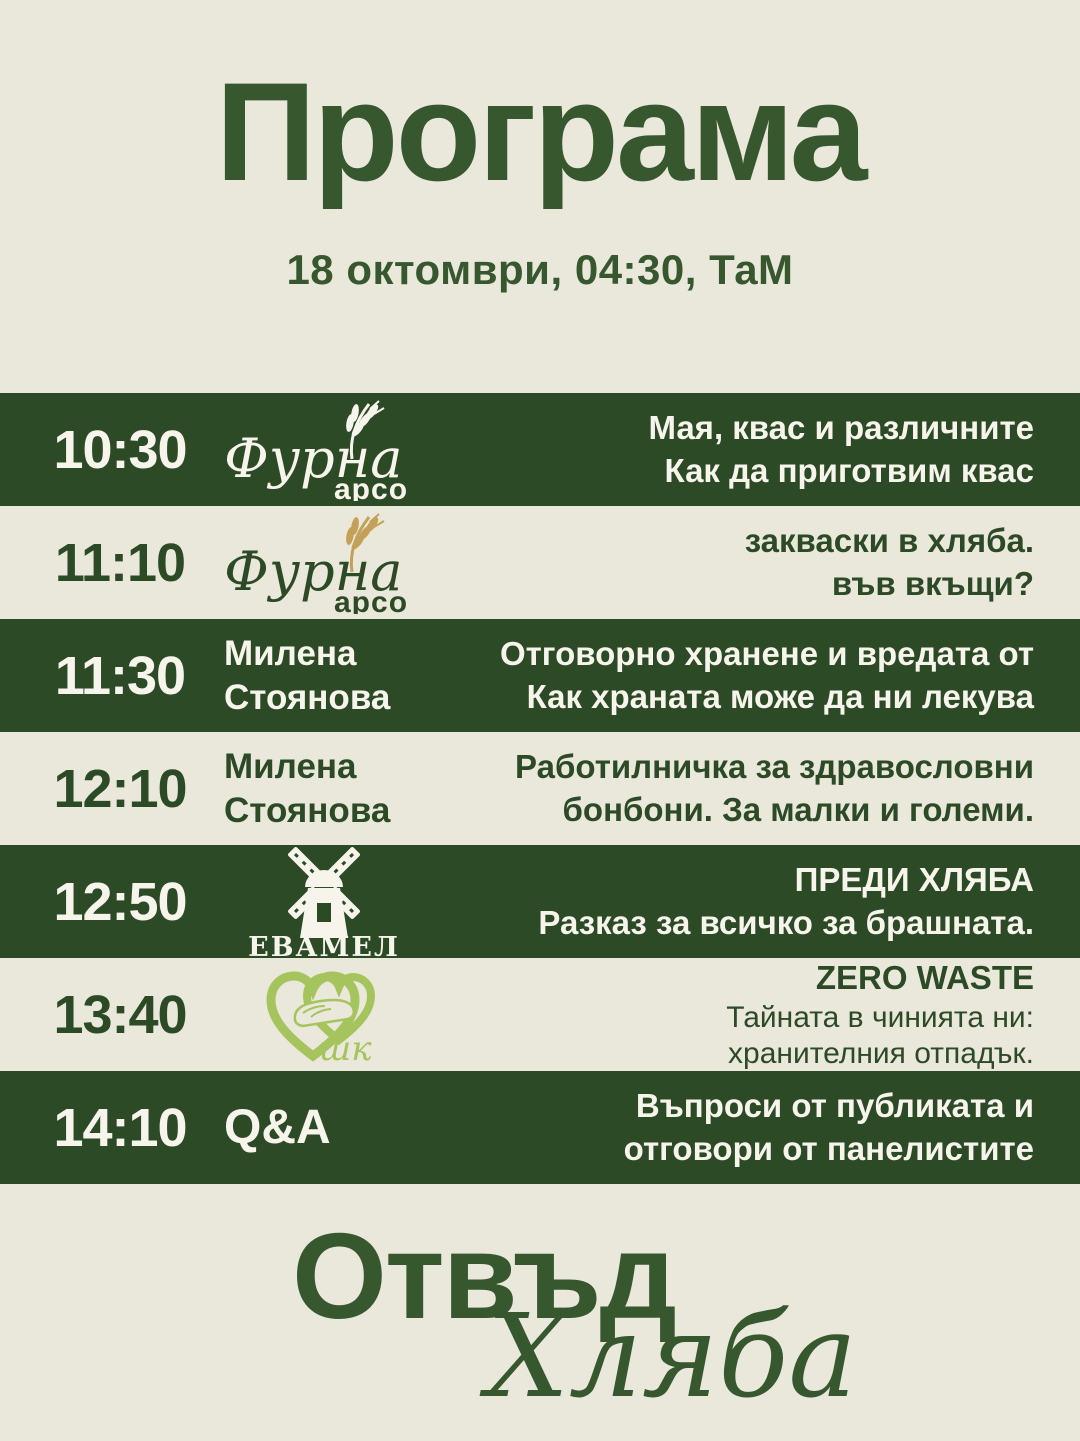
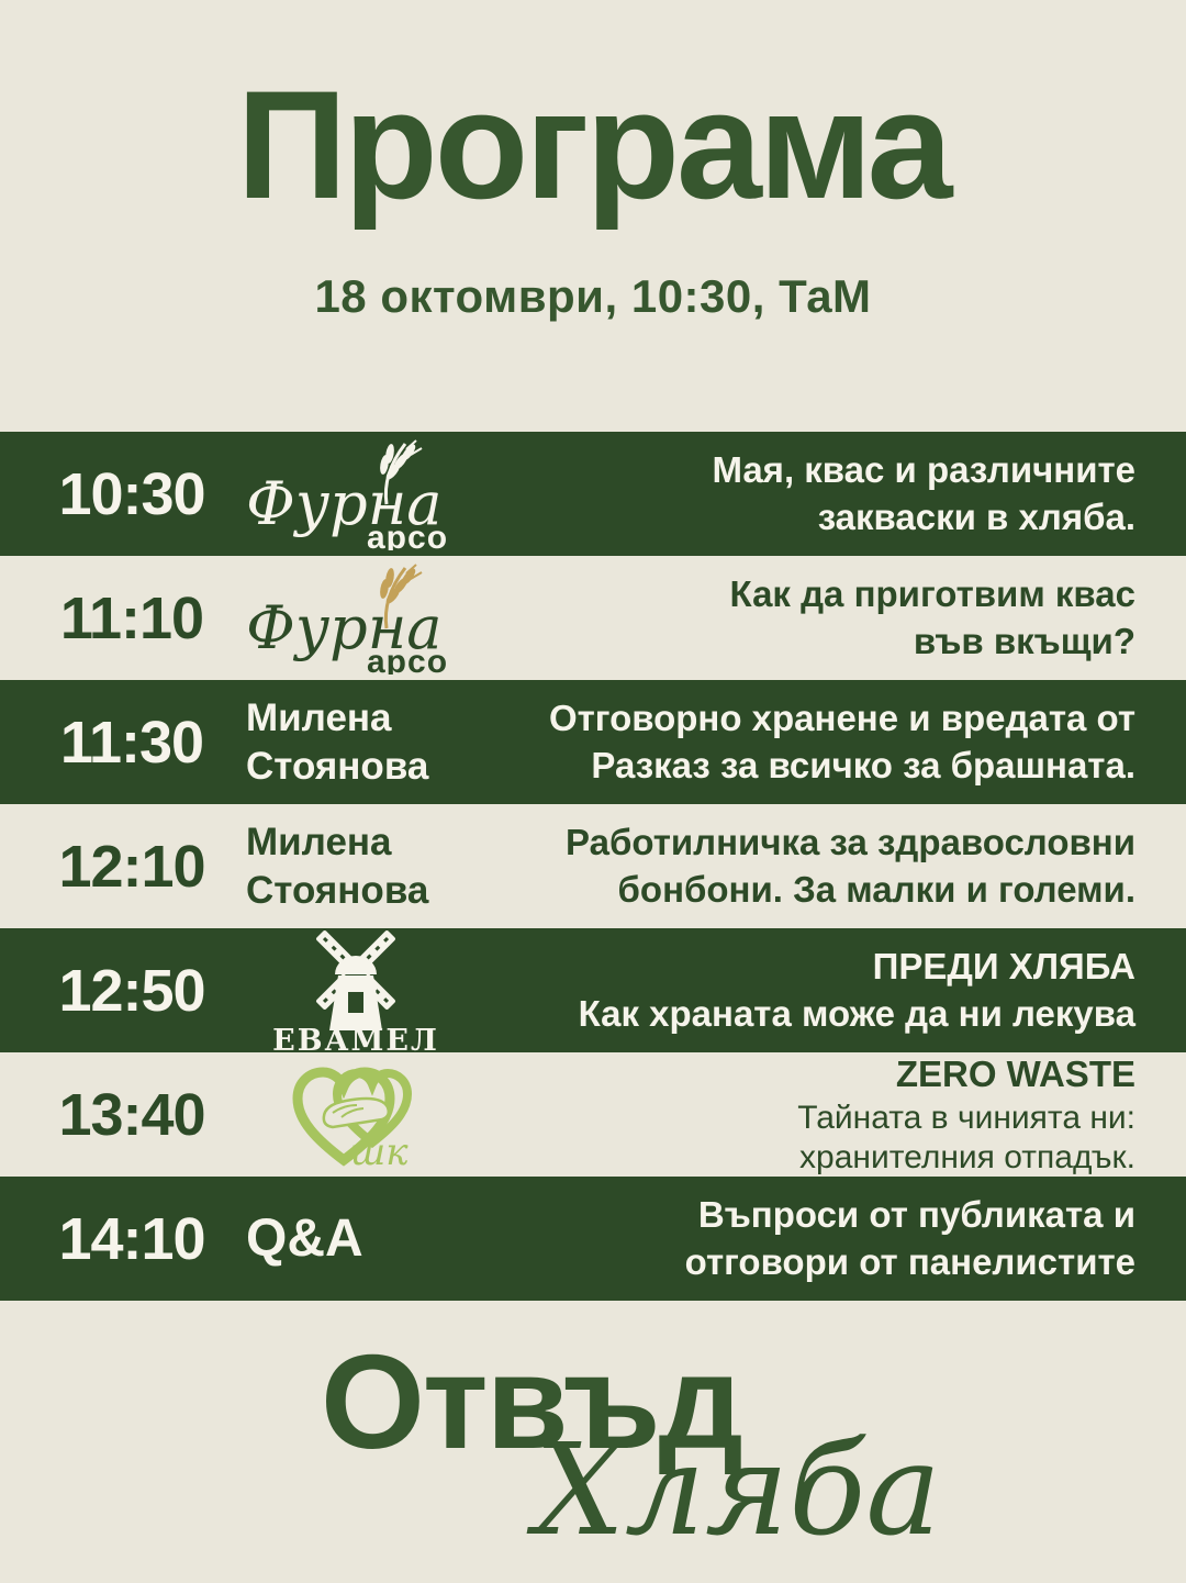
  Програма
- 18 октомври, 04:30, ТаМ
+ 18 октомври, 10:30, ТаМ
  10:30
  Фурна
  арсо
  Мая, квас и различните
- Как да приготвим квас
+ закваски в хляба.
  11:10
  Фурна
  арсо
- закваски в хляба.
+ Как да приготвим квас
  във вкъщи?
  11:30
  Милена
  Стоянова
  Отговорно хранене и вредата от
- Как храната може да ни лекува
+ Разказ за всичко за брашната.
  12:10
  Милена
  Стоянова
  Работилничка за здравословни
  бонбони. За малки и големи.
  12:50
  ЕВАМЕЛ
  ПРЕДИ ХЛЯБА
- Разказ за всичко за брашната.
+ Как храната може да ни лекува
  13:40
  шк
  ZERO WASTE
  Тайната в чинията ни:
  хранителния отпадък.
  14:10
  Q&A
  Въпроси от публиката и
  отговори от панелистите
  Отвъд
  Хляба
